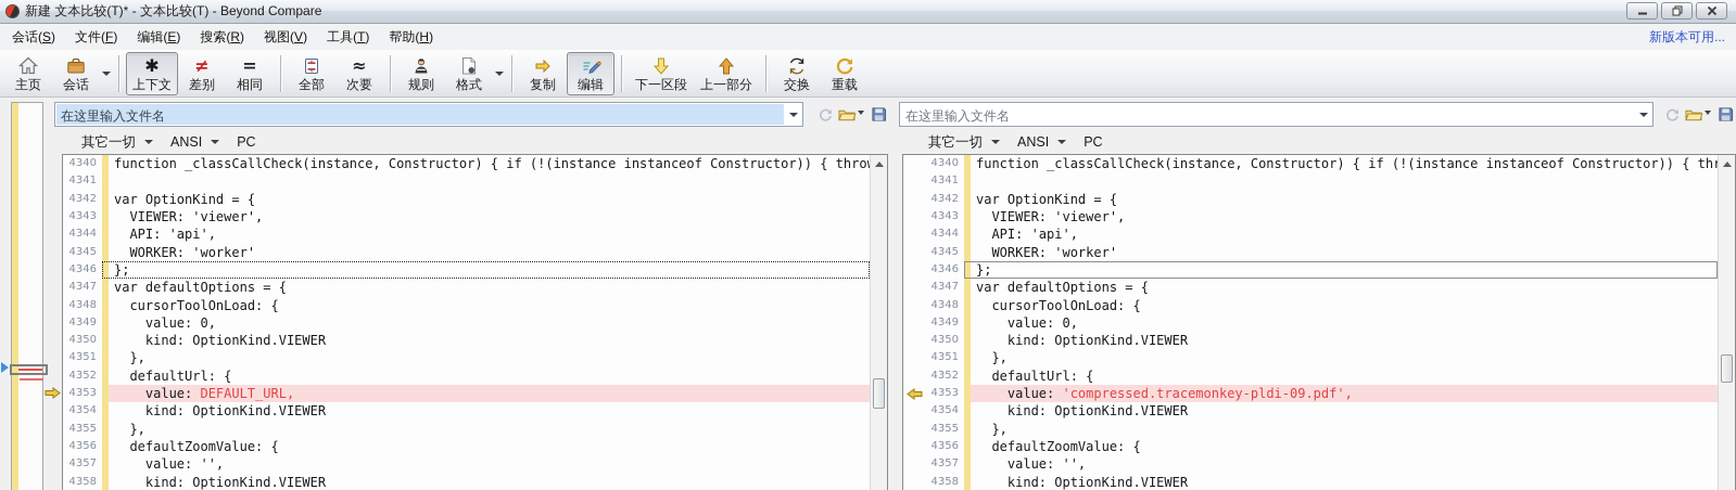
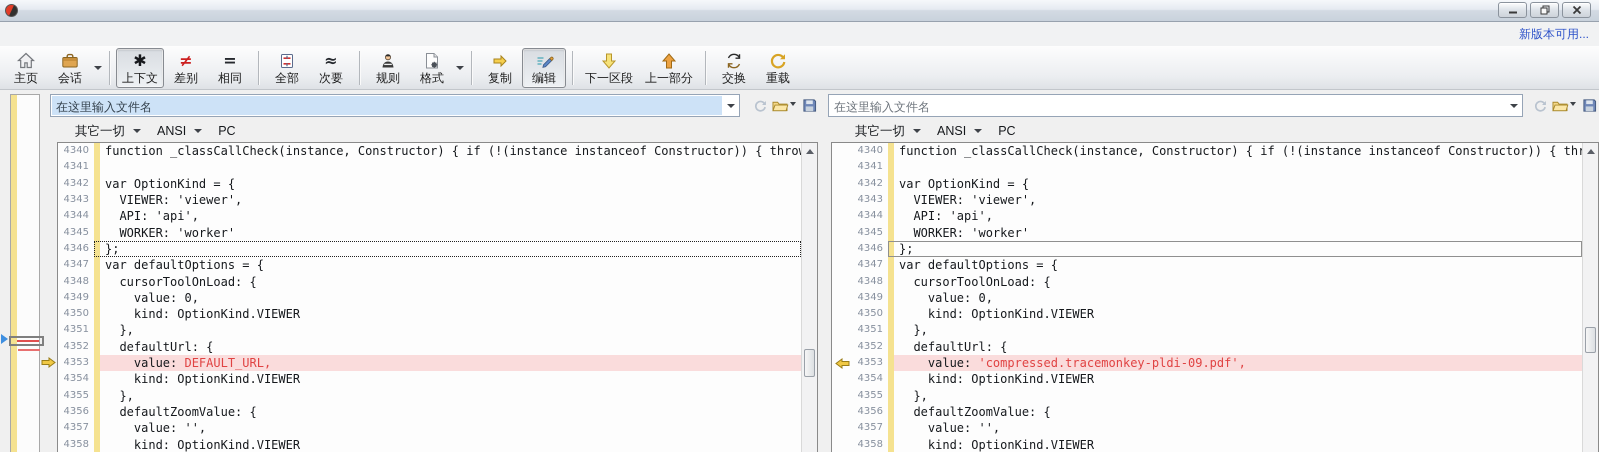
- 新建 文本比较(T)* - 文本比较(T) - Beyond Compare
- 会话(S)
- 文件(F)
- 编辑(E)
- 搜索(R)
- 视图(V)
- 工具(T)
- 帮助(H)
  新版本可用...
  主页
  会话
  ✱
  上下文
  ≠
  差别
  =
  相同
  全部
  ≈
  次要
  规则
  格式
  复制
  编辑
  下一区段
  上一部分
  交换
  重载
  在这里输入文件名
  在这里输入文件名
  其它一切
  ANSI
  PC
  其它一切
  ANSI
  PC
  4340
  function _classCallCheck(instance, Constructor) { if (!(instance instanceof Constructor)) { thro
  4341
  4342
  var OptionKind = {
  4343
  VIEWER: 'viewer',
  4344
  API: 'api',
  4345
  WORKER: 'worker'
  4346
  };
  4347
  var defaultOptions = {
  4348
  cursorToolOnLoad: {
  4349
  value: 0,
  4350
  kind: OptionKind.VIEWER
  4351
  },
  4352
  defaultUrl: {
  4353
  value: DEFAULT_URL,
  4354
  kind: OptionKind.VIEWER
  4355
  },
  4356
  defaultZoomValue: {
  4357
  value: '',
  4358
  kind: OptionKind.VIEWER
  4340
  function _classCallCheck(instance, Constructor) { if (!(instance instanceof Constructor)) { th
  4341
  4342
  var OptionKind = {
  4343
  VIEWER: 'viewer',
  4344
  API: 'api',
  4345
  WORKER: 'worker'
  4346
  };
  4347
  var defaultOptions = {
  4348
  cursorToolOnLoad: {
  4349
  value: 0,
  4350
  kind: OptionKind.VIEWER
  4351
  },
  4352
  defaultUrl: {
  4353
  value: 'compressed.tracemonkey-pldi-09.pdf',
  4354
  kind: OptionKind.VIEWER
  4355
  },
  4356
  defaultZoomValue: {
  4357
  value: '',
  4358
  kind: OptionKind.VIEWER
